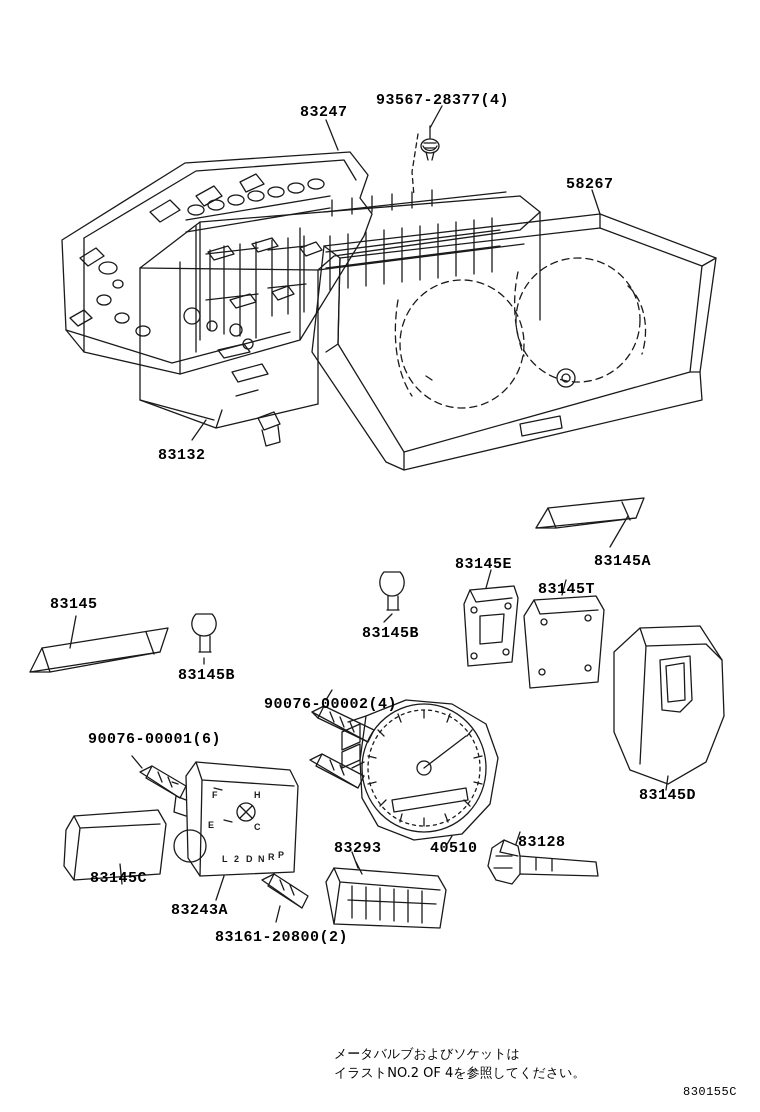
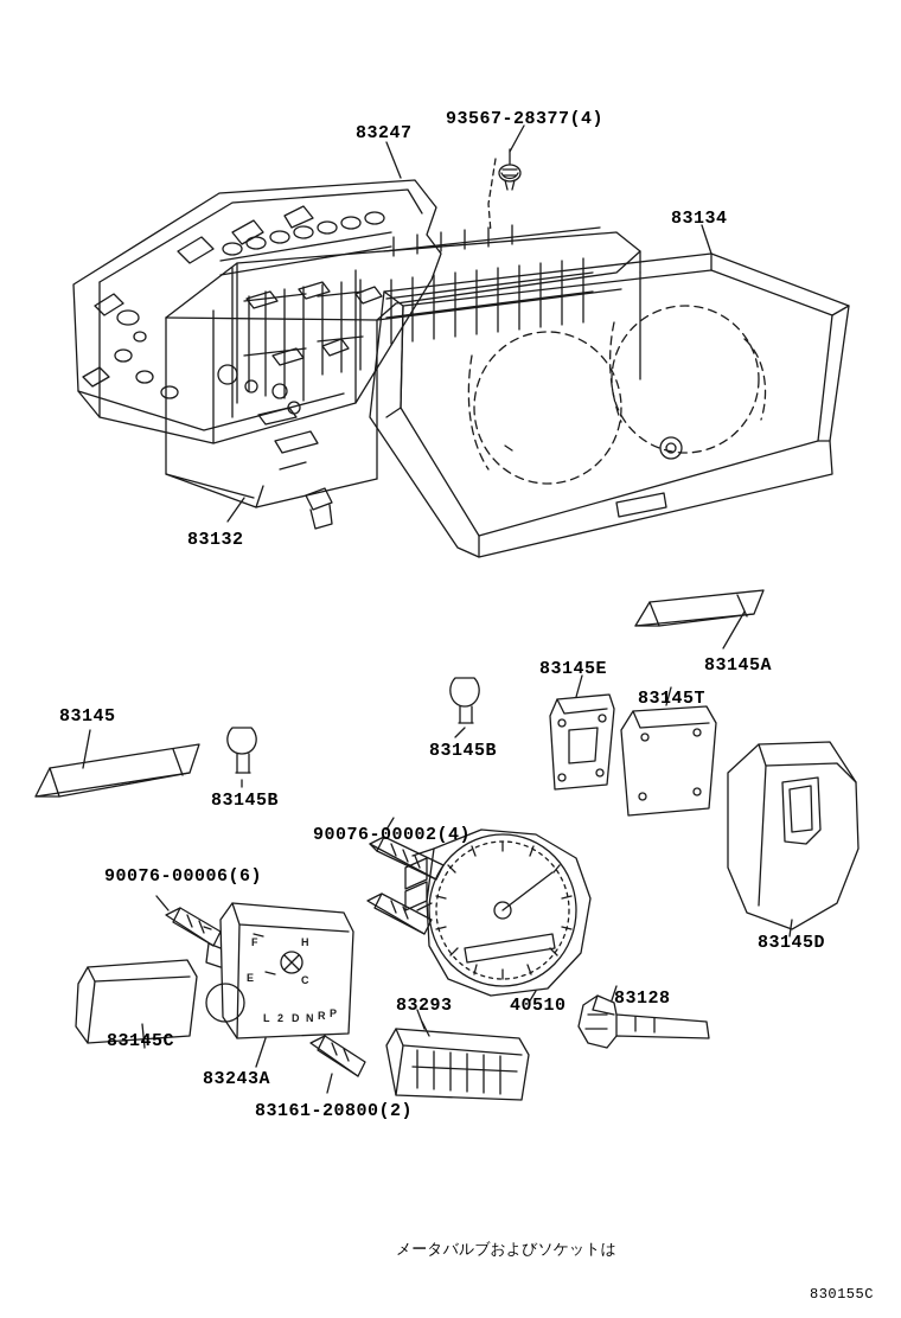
  F
  E
  H
  C
  L
  2
  D
  N
  R
  P
  93567-28377(4)
  83247
- 58267
+ 83134
  83132
  83145E
  83145A
  83145T
  83145
  83145B
  83145B
  90076-00002(4)
  83145D
- 90076-00001(6)
+ 90076-00006(6)
  83293
  40510
  83128
  83145C
  83243A
  83161-20800(2)
  メータバルブおよびソケットは
- イラストNO.2 OF 4を参照してください。
  830155C
